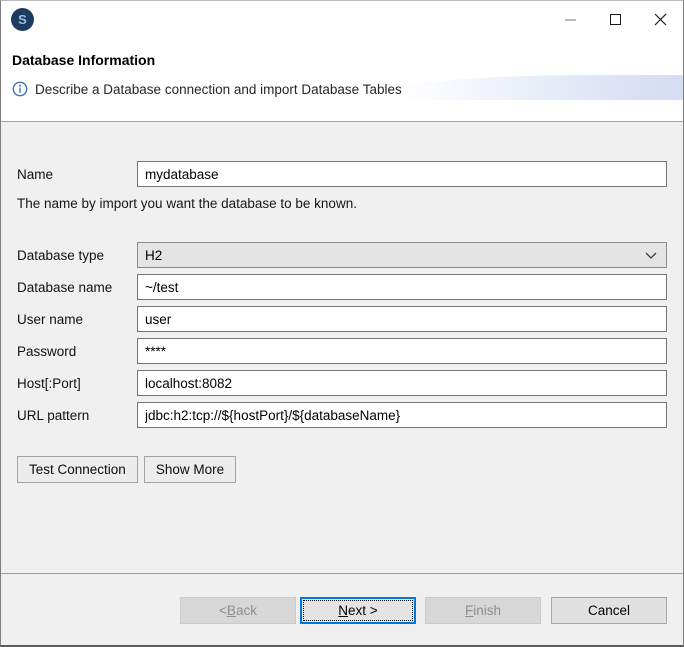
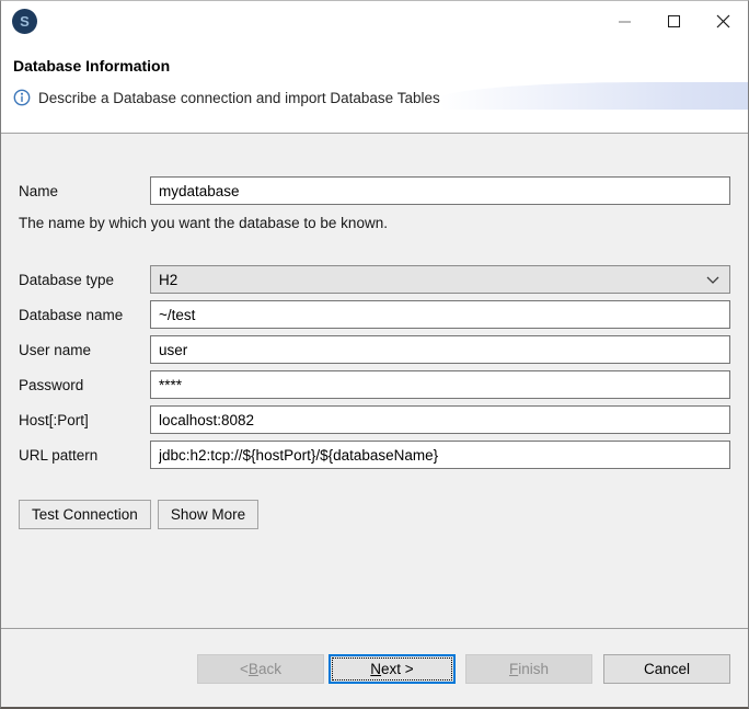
  S
  Database Information
  Describe a Database connection and import Database Tables
  Name
  mydatabase
- The name by import you want the database to be known.
+ The name by which you want the database to be known.
  Database type
  H2
  Database name
  ~/test
  User name
  user
  Password
  ****
  Host[:Port]
  localhost:8082
  URL pattern
  jdbc:h2:tcp://${hostPort}/${databaseName}
  Test Connection
  Show More
  <
  B
  ack
  N
  ext >
  F
  inish
  Cancel
